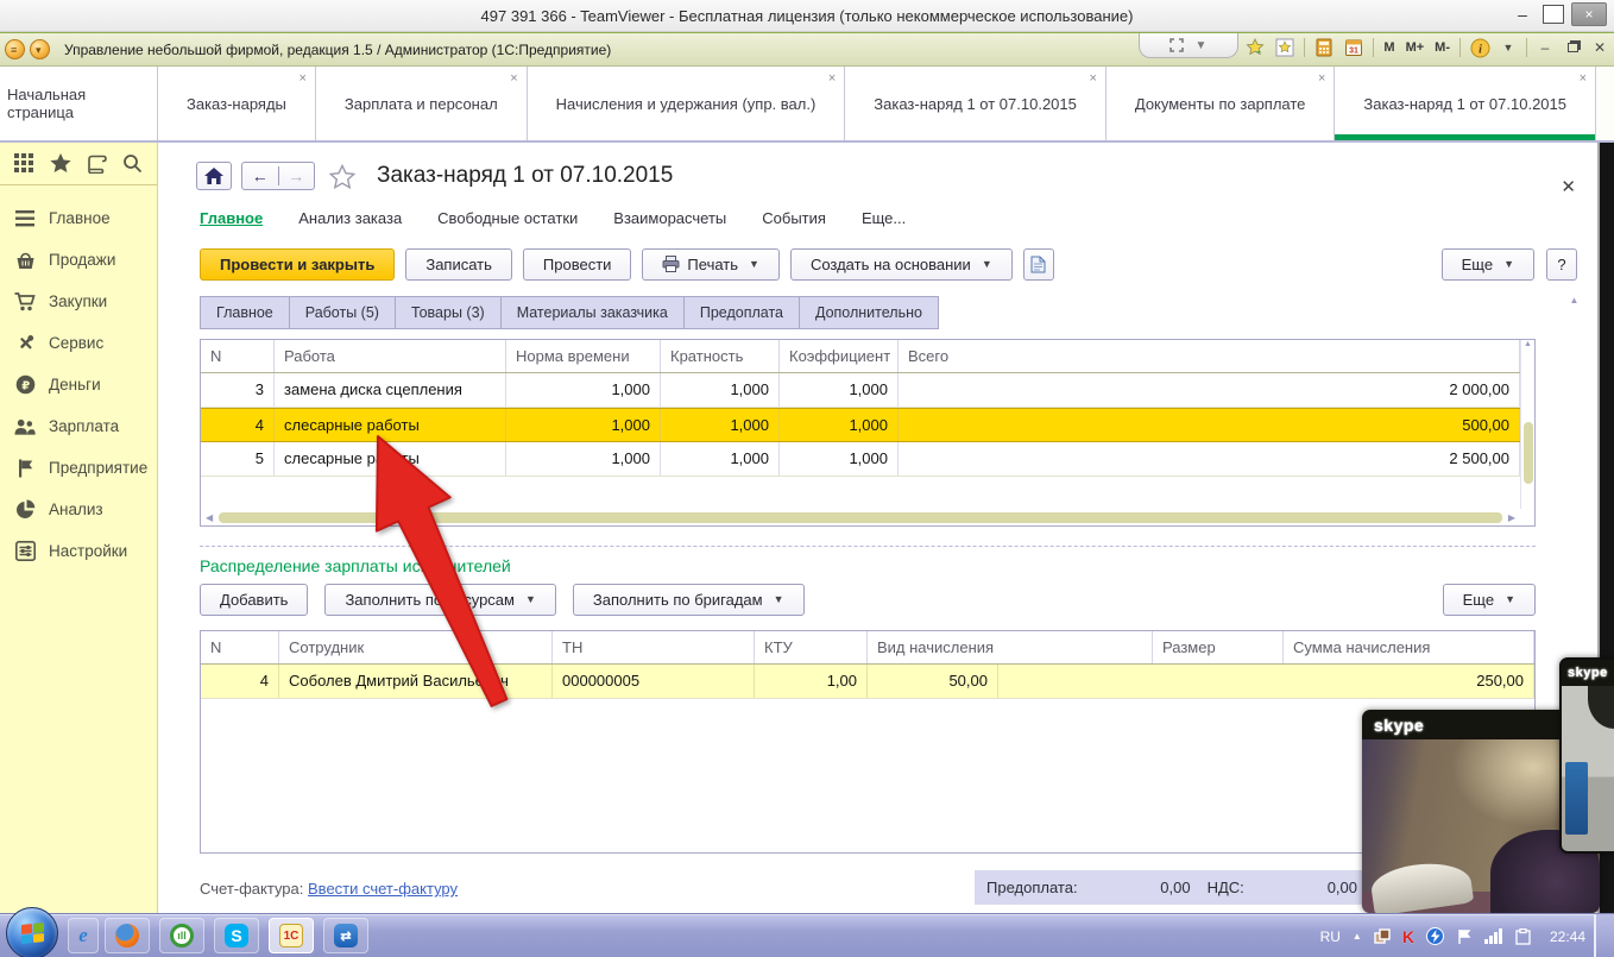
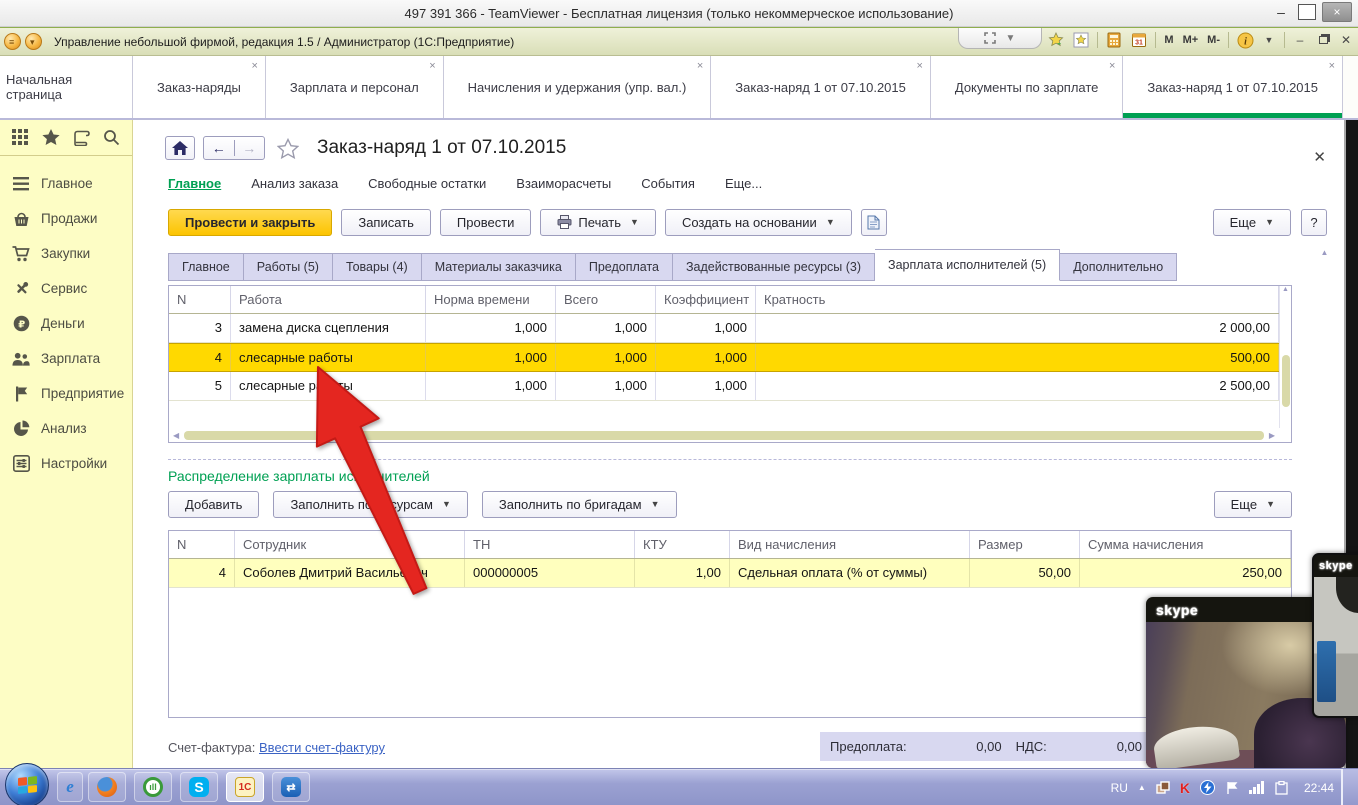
  497 391 366 - TeamViewer - Бесплатная лицензия (только некоммерческое использование)
  –
  ×
  ≡
  ▾
  Управление небольшой фирмой, редакция 1.5 / Администратор (1С:Предприятие)
  ▼
  M
  M+
  M-
  i
  ▼
  –
  ✕
  Начальная страница
  Заказ-наряды
  ×
  Зарплата и персонал
  ×
  Начисления и удержания (упр. вал.)
  ×
  Заказ-наряд 1 от 07.10.2015
  ×
  Документы по зарплате
  ×
  Заказ-наряд 1 от 07.10.2015
  ×
  Главное
  Продажи
  Закупки
  Сервис
  ₽
  Деньги
  Зарплата
  Предприятие
  Анализ
  Настройки
  ✕
  ←
  →
  Заказ-наряд 1 от 07.10.2015
  Главное
  Анализ заказа
  Свободные остатки
  Взаиморасчеты
  События
  Еще...
  Провести и закрыть
  Записать
  Провести
  Печать
  ▼
  Создать на основании
  ▼
  Еще
  ▼
  ?
  Главное
  Работы (5)
- Товары (3)
+ Товары (4)
  Материалы заказчика
  Предоплата
+ Задействованные ресурсы (3)
+ Зарплата исполнителей (5)
  Дополнительно
  N
  Работа
  Норма времени
- Кратность
+ Всего
  Коэффициент
- Всего
+ Кратность
  3
  замена диска сцепления
  1,000
  1,000
  1,000
  2 000,00
  4
  слесарные работы
  1,000
  1,000
  1,000
  500,00
  5
  слесарные ры
  1,000
  1,000
  1,000
  2 500,00
  ◀
  ▶
  ▲
  Распределение зарплаты исителей
  Добавить
  Заполнить псурсам
  ▼
  Заполнить по бригадам
  ▼
  Еще
  ▼
  N
  Сотрудник
  ТН
  КТУ
  Вид начисления
  Размер
  Сумма начисления
  4
  Соболев Дмитрий Васильч
  000000005
  1,00
+ Сдельная оплата (% от суммы)
  50,00
  250,00
  Счет-фактура: Ввести счет-фактуру
  Предоплата:
  0,00
  НДС:
  0,00
  skype
  skype
  e
  ıll
  S
  1С
  ⇄
  RU
  ▲
  K
  22:44
